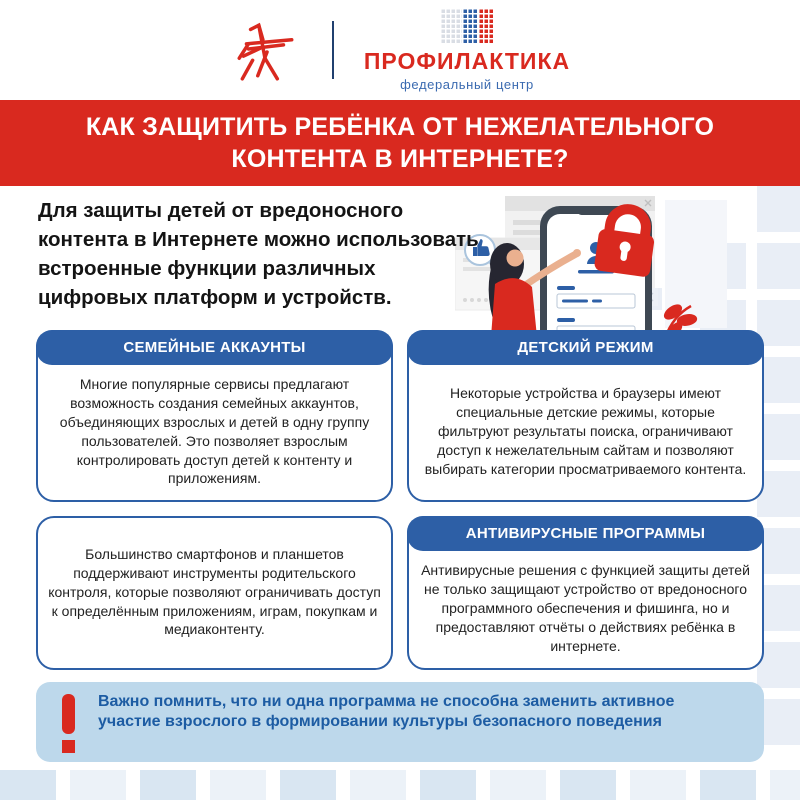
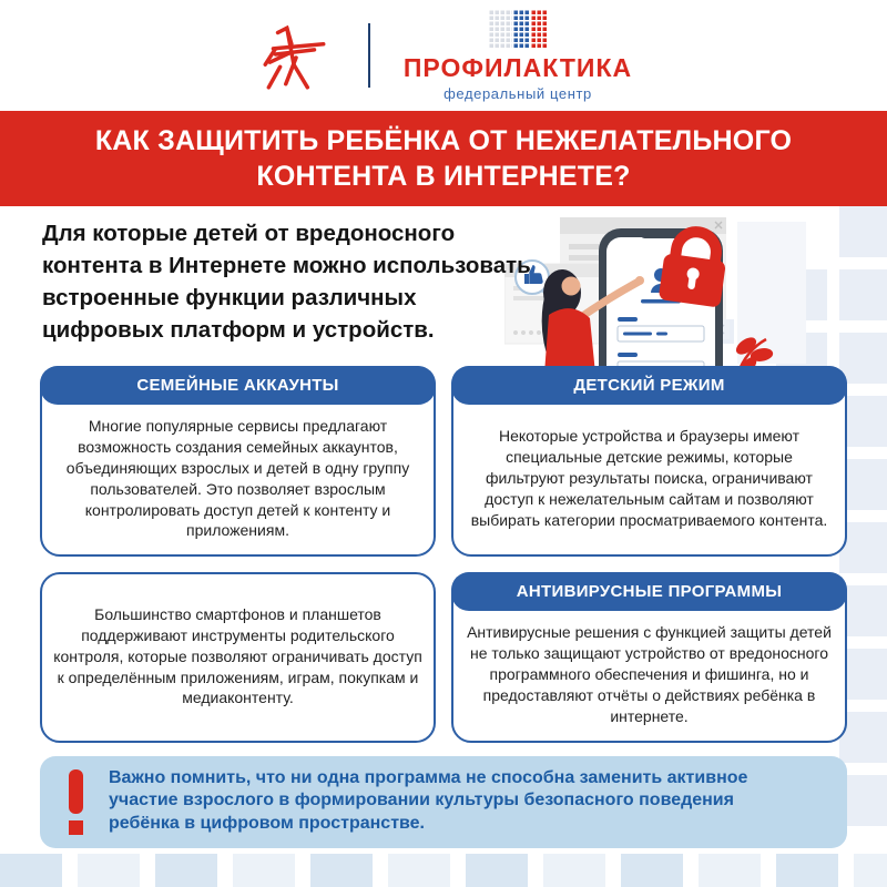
  ПРОФИЛАКТИКА
  федеральный центр
  КАК ЗАЩИТИТЬ РЕБЁНКА ОТ НЕЖЕЛАТЕЛЬНОГО
  КОНТЕНТА В ИНТЕРНЕТЕ?
- Для защиты детей от вредоносного
+ Для которые детей от вредоносного
  контента в Интернете можно использовать
  встроенные функции различных
  цифровых платформ и устройств.
  СЕМЕЙНЫЕ АККАУНТЫ
  Многие популярные сервисы предлагают возможность создания семейных аккаунтов, объединяющих взрослых и детей в одну группу пользователей. Это позволяет взрослым контролировать доступ детей к контенту и приложениям.
  ДЕТСКИЙ РЕЖИМ
  Некоторые устройства и браузеры имеют специальные детские режимы, которые фильтруют результаты поиска, ограничивают доступ к нежелательным сайтам и позволяют выбирать категории просматриваемого контента.
  Большинство смартфонов и планшетов поддерживают инструменты родительского контроля, которые позволяют ограничивать доступ к определённым приложениям, играм, покупкам и медиаконтенту.
  АНТИВИРУСНЫЕ ПРОГРАММЫ
  Антивирусные решения с функцией защиты детей не только защищают устройство от вредоносного программного обеспечения и фишинга, но и предоставляют отчёты о действиях ребёнка в интернете.
  Важно помнить, что ни одна программа не способна заменить активное
  участие взрослого в формировании культуры безопасного поведения
+ ребёнка в цифровом пространстве.
